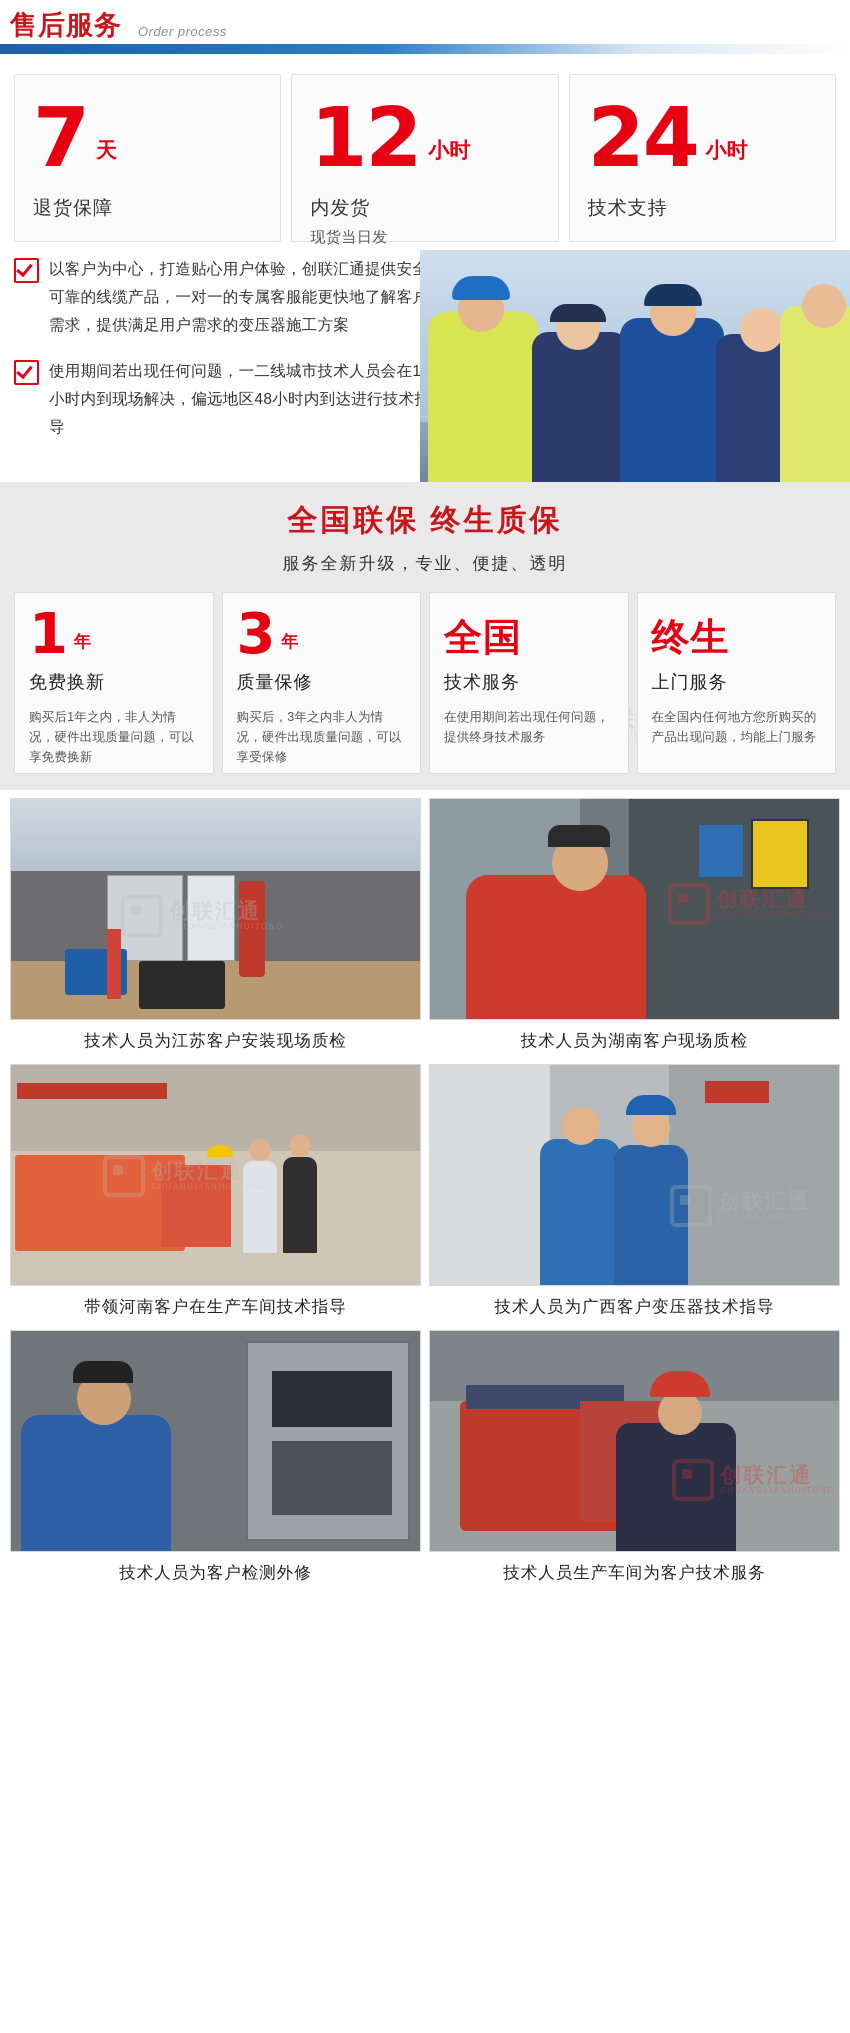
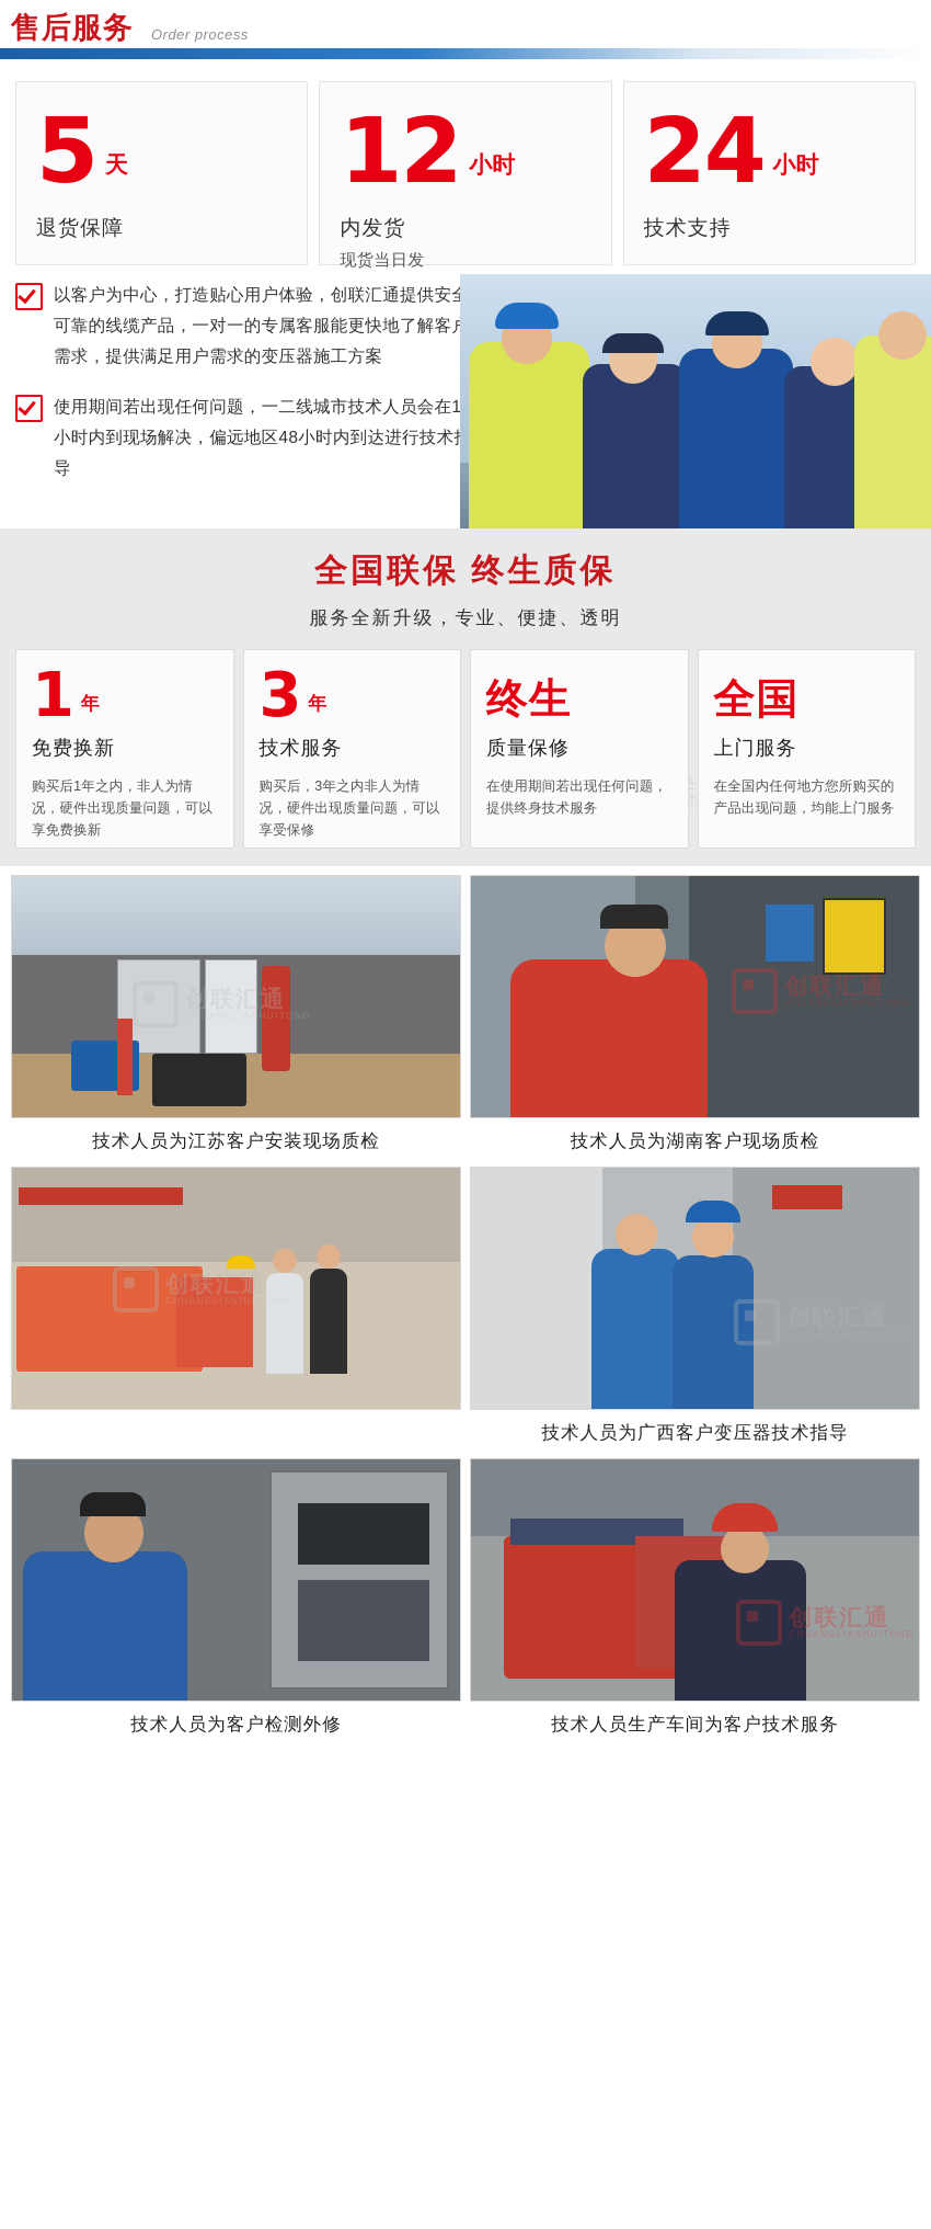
  售后服务
  Order process
- 7
+ 5
  天
  退货保障
  12
  小时
  内发货
  现货当日发
  24
  小时
  技术支持
  以客户为中心，打造贴心用户体验，创联汇通提供安可靠的线缆产品，一对一的专属客服能更快地了解客需求，提供满足用户需求的变压器施工方案
  使用期间若出现任何问题，一二线城市技术人员会在1小时内到现场解决，偏远地区48小时内到达进行技术导
  全国联保 终生质保
  服务全新升级，专业、便捷、透明
  1
  年
  免费换新
  购买后1年之内，非人为情况，硬件出现质量问题，可以享免费换新
  3
  年
- 质量保修
+ 技术服务
  购买后，3年之内非人为情况，硬件出现质量问题，可以享受保修
- 全国
+ 终生
- 技术服务
+ 质量保修
  在使用期间若出现任何问题，提供终身技术服务
- 终生
+ 全国
  上门服务
  在全国内任何地方您所购买的产品出现问题，均能上门服务
  创联汇通
  CHUANGLIANHUITONG
  技术人员为江苏客户安装现场质检
  创联汇通
  CHUANGLIANHUITONG
  技术人员为湖南客户现场质检
  创联汇通
  CHUANGLIANHUITONG
- 带领河南客户在生产车间技术指导
  技术人员为广西客户变压器技术指导
  技术人员为客户检测外修
  创联汇通
  CHUANGLIANHUITONG
  技术人员生产车间为客户技术服务
